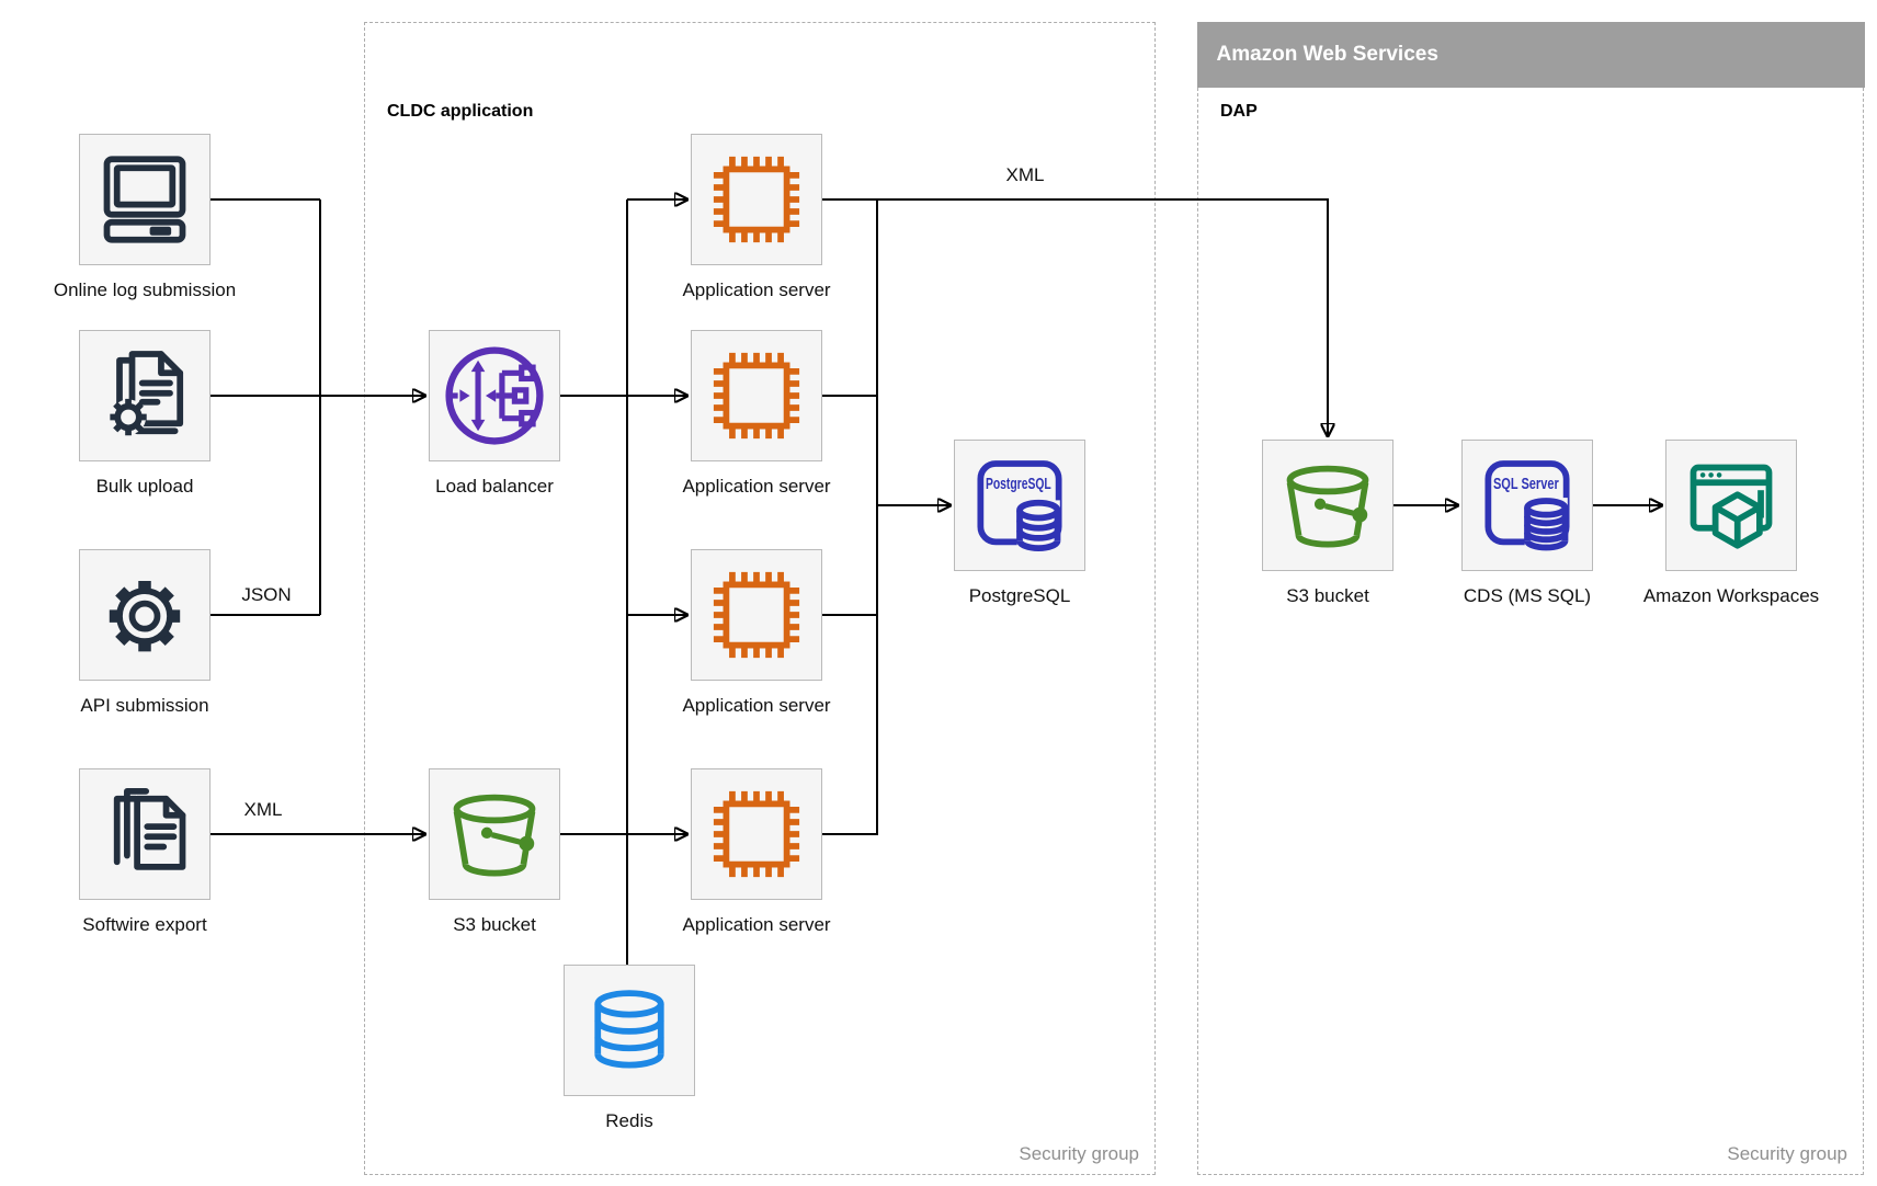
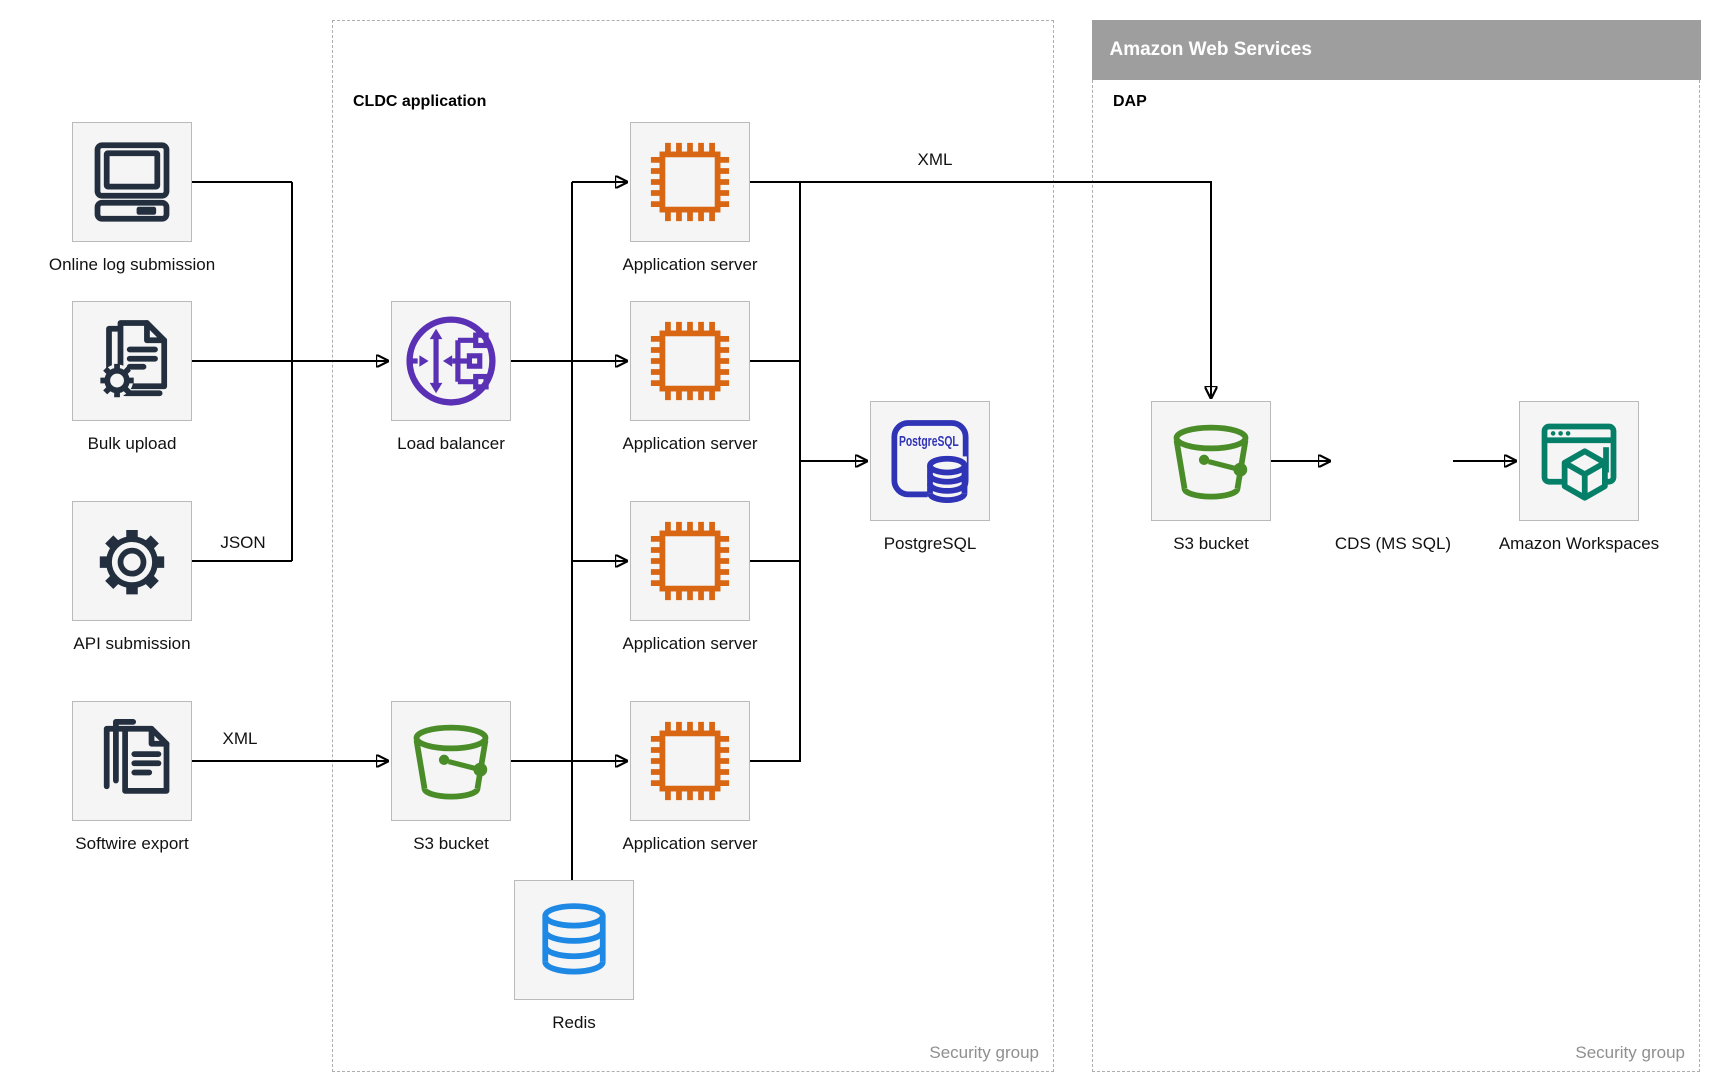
  CLDC application
  Security group
  Amazon Web Services
  DAP
  Security group
  JSON
  XML
  XML
  Online log submission
  Bulk upload
  API submission
  Softwire export
  Load balancer
  Application server
  Application server
  Application server
  Application server
  PostgreSQL
  PostgreSQL
  S3 bucket
  Redis
  S3 bucket
- SQL Server
  CDS (MS SQL)
  Amazon Workspaces
